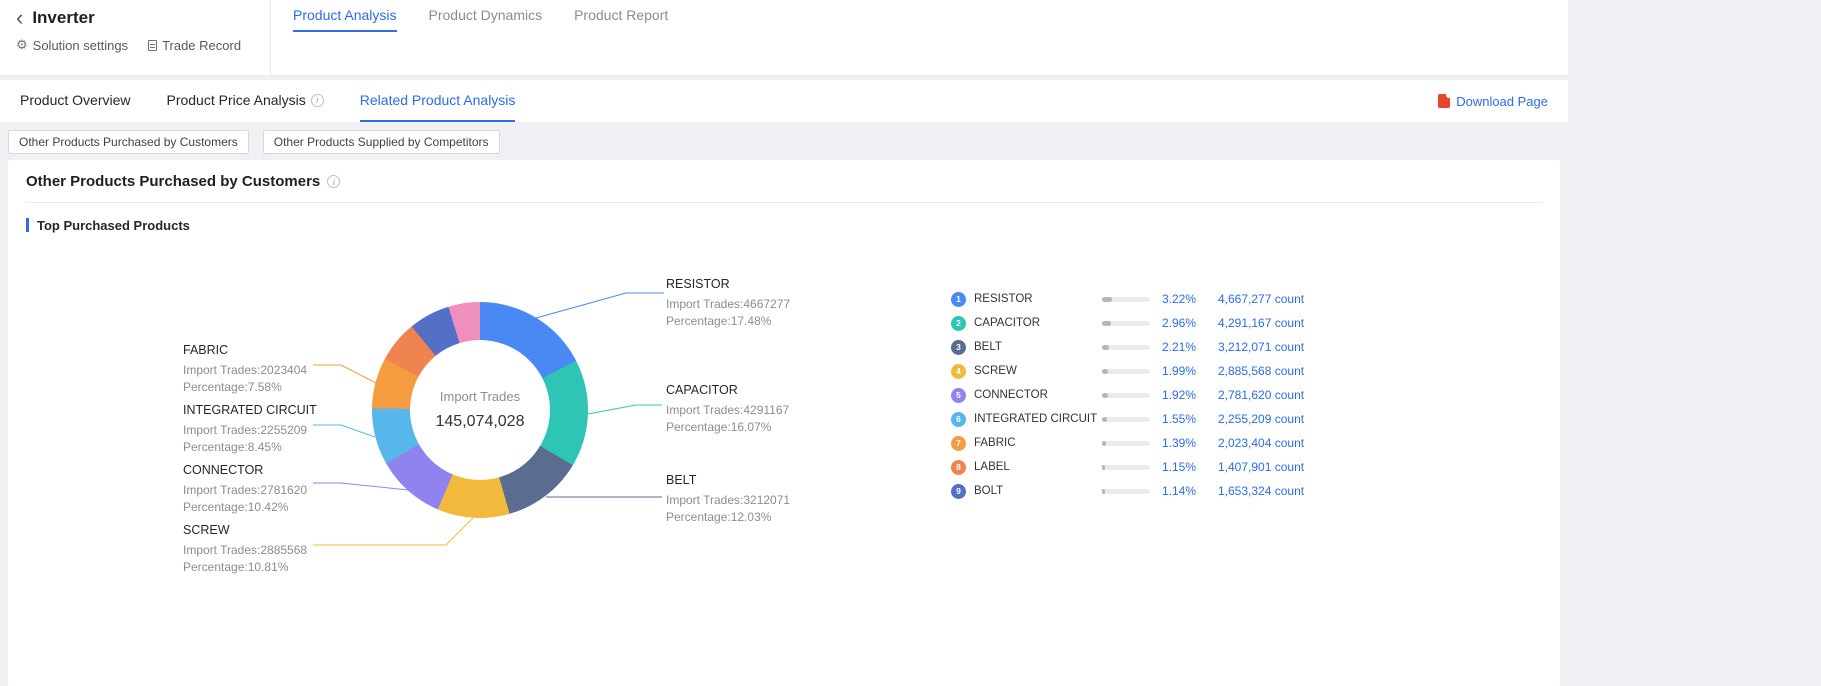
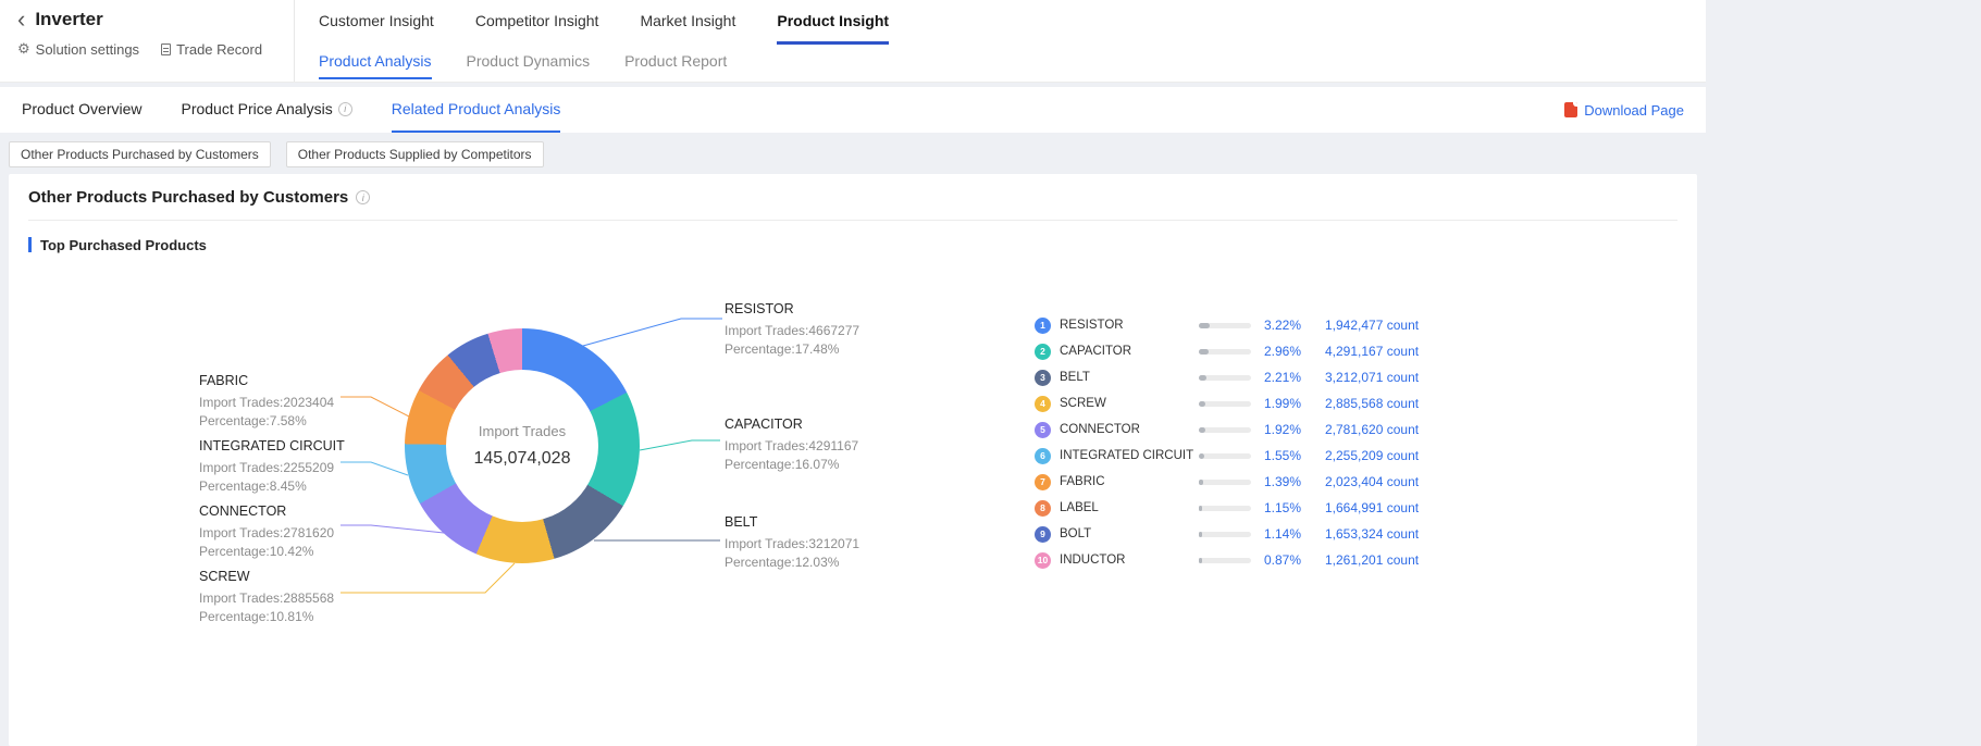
  ‹
  Inverter
  Solution settings
  Trade Record
+ Customer Insight
+ Competitor Insight
+ Market Insight
+ Product Insight
  Product Analysis
  Product Dynamics
  Product Report
  Product Overview
  Product Price Analysis
  Related Product Analysis
  Download Page
  Other Products Purchased by Customers
  Other Products Supplied by Competitors
  Other Products Purchased by Customers
  Top Purchased Products
  Import Trades
  145,074,028
  RESISTOR
  Import Trades:4667277
  Percentage:17.48%
  CAPACITOR
  Import Trades:4291167
  Percentage:16.07%
  BELT
  Import Trades:3212071
  Percentage:12.03%
  FABRIC
  Import Trades:2023404
  Percentage:7.58%
  INTEGRATED CIRCUIT
  Import Trades:2255209
  Percentage:8.45%
  CONNECTOR
  Import Trades:2781620
  Percentage:10.42%
  SCREW
  Import Trades:2885568
  Percentage:10.81%
  1
  RESISTOR
  3.22%
- 4,667,277 count
+ 1,942,477 count
  2
  CAPACITOR
  2.96%
  4,291,167 count
  3
  BELT
  2.21%
  3,212,071 count
  4
  SCREW
  1.99%
  2,885,568 count
  5
  CONNECTOR
  1.92%
  2,781,620 count
  6
  INTEGRATED CIRCUIT
  1.55%
  2,255,209 count
  7
  FABRIC
  1.39%
  2,023,404 count
  8
  LABEL
  1.15%
- 1,407,901 count
+ 1,664,991 count
  9
  BOLT
  1.14%
  1,653,324 count
+ 10
+ INDUCTOR
+ 0.87%
+ 1,261,201 count
